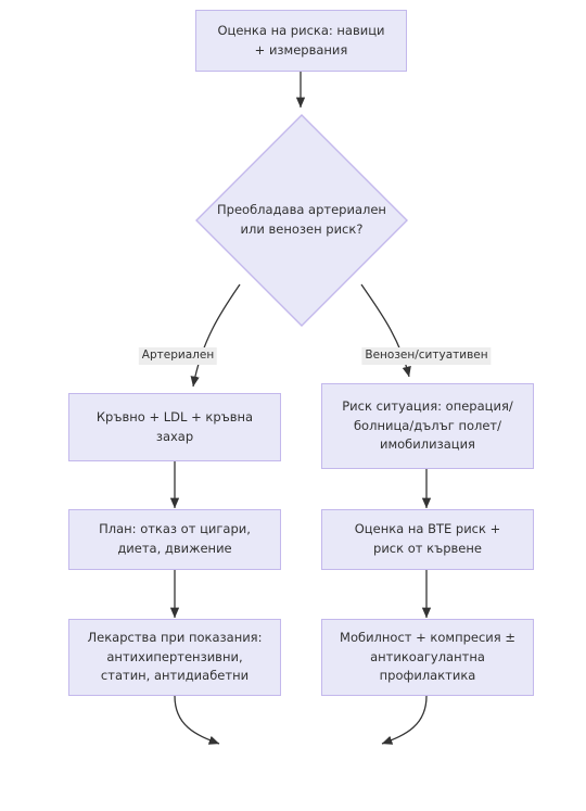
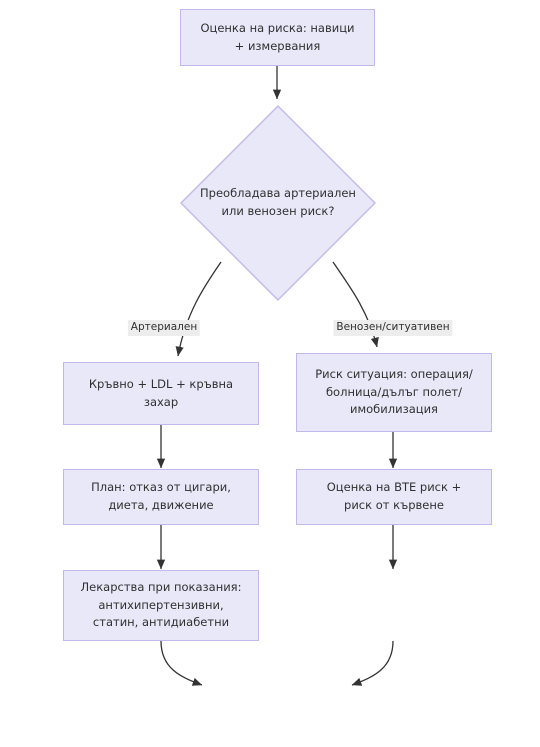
  Оценка на риска: навици
  + измервания
  Преобладава артериален
  или венозен риск?
  Артериален
  Венозен/ситуативен
  Кръвно + LDL + кръвна
  захар
  План: отказ от цигари,
  диета, движение
  Лекарства при показания:
  антихипертензивни,
  статин, антидиабетни
  Риск ситуация: операция/
  болница/дълъг полет/
  имобилизация
  Оценка на ВТЕ риск +
  риск от кървене
- Мобилност + компресия ±
- антикоагулантна
- профилактика
